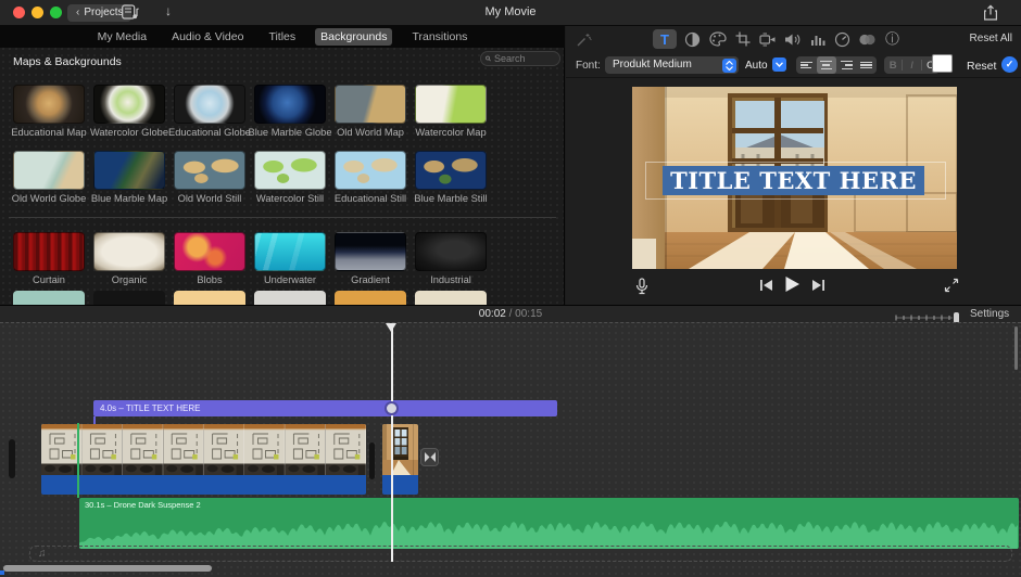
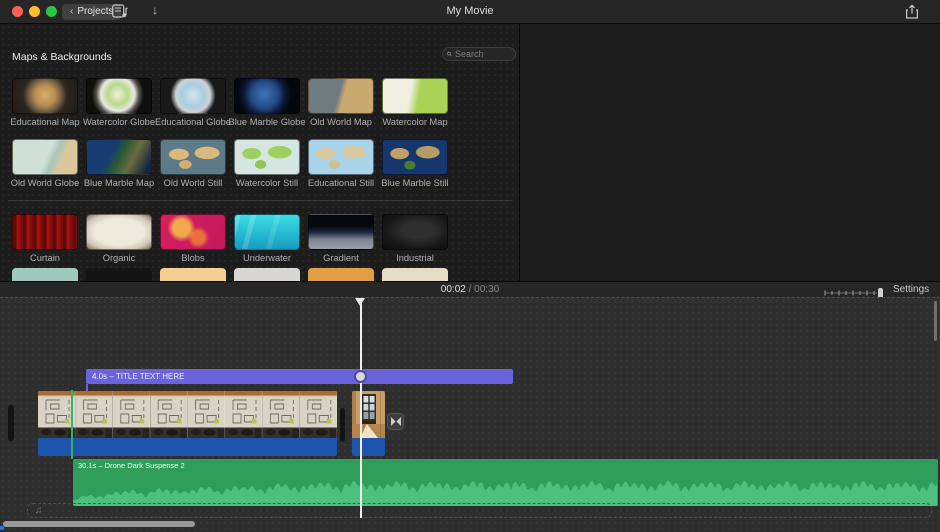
  ‹ Projects
  ↓
  My Movie
- My Media
- Audio & Video
- Titles
- Backgrounds
- Transitions
  Maps & Backgrounds
  Search
  Educational Map
  Watercolor Globe
  Educational Globe
  Blue Marble Globe
  Old World Map
  Watercolor Map
  Old World Globe
  Blue Marble Map
  Old World Still
  Watercolor Still
  Educational Still
  Blue Marble Still
  Curtain
  Organic
  Blobs
  Underwater
  Gradient
  Industrial
- T
- ⓘ
- Reset All
- Font:
- Produkt Medium
- Auto
- B
- I
- O
- Reset
- ✓
- TITLE TEXT HERE
- 00:02 / 00:15
+ 00:02 / 00:30
  Settings
  4.0s – TITLE TEXT HERE
  30.1s – Drone Dark Suspense 2
  ♫
